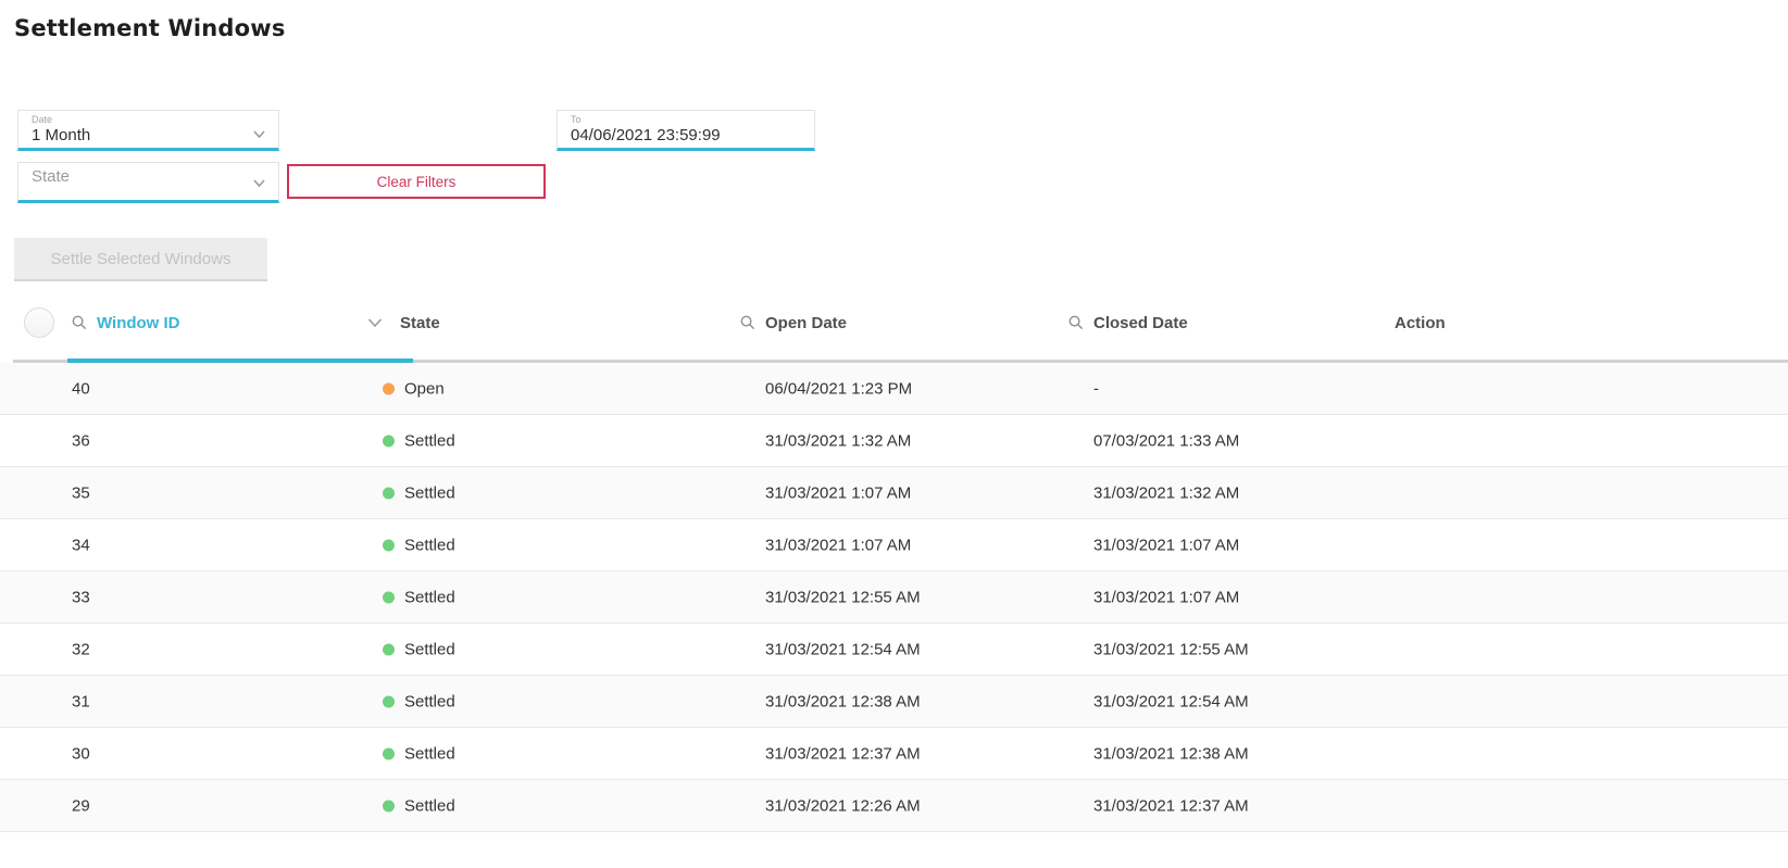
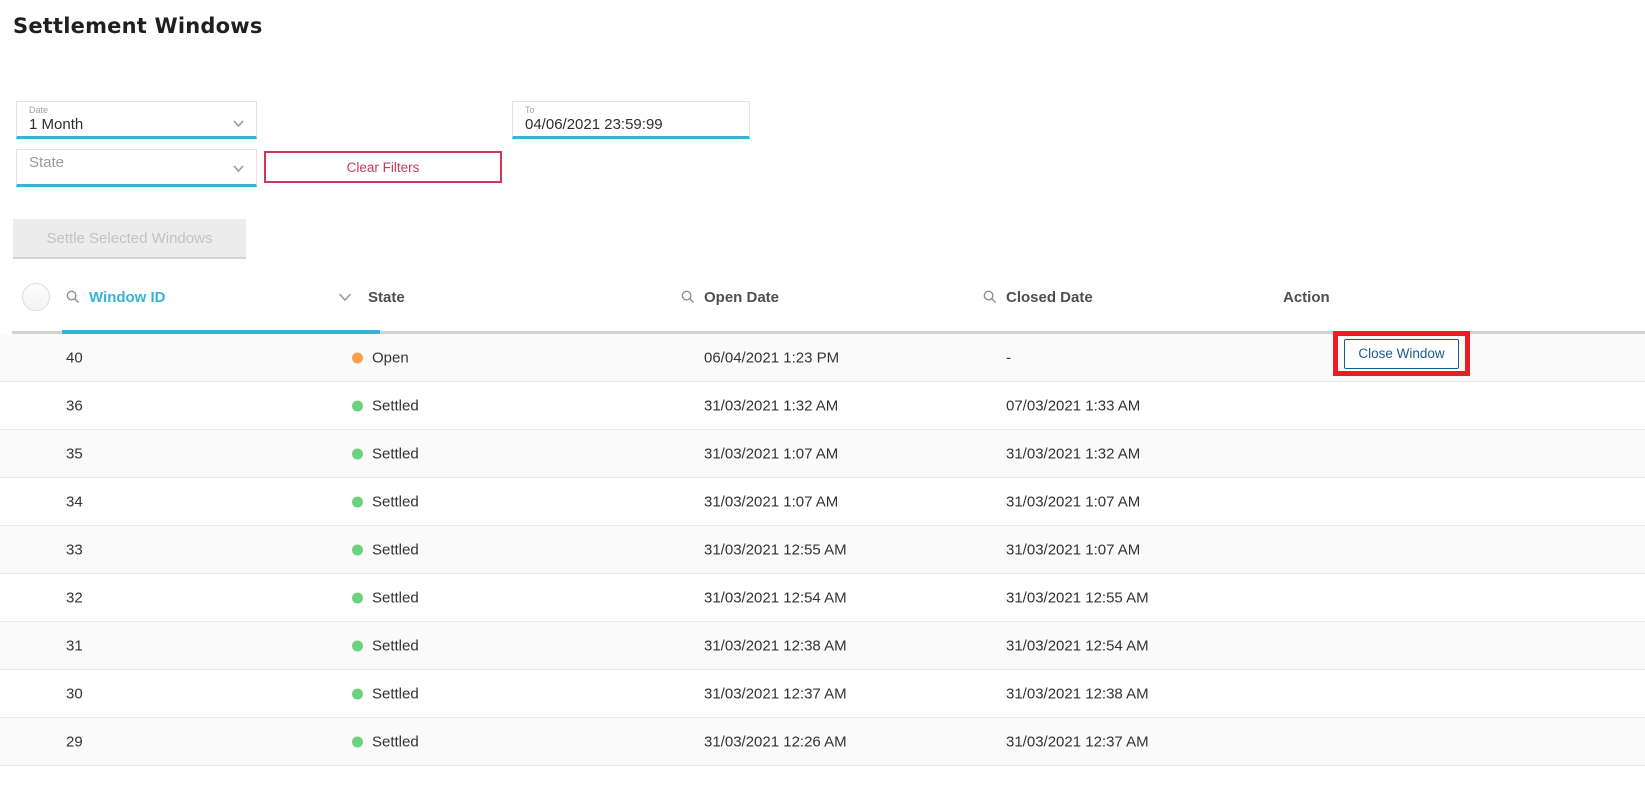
  Settlement Windows
  Date
  1 Month
  To
  04/06/2021 23:59:99
  State
  Clear Filters
  Settle Selected Windows
  Window ID
  State
  Open Date
  Closed Date
  Action
  40
  Open
  06/04/2021 1:23 PM
  -
+ Close Window
  36
  Settled
  31/03/2021 1:32 AM
  07/03/2021 1:33 AM
  35
  Settled
  31/03/2021 1:07 AM
  31/03/2021 1:32 AM
  34
  Settled
  31/03/2021 1:07 AM
  31/03/2021 1:07 AM
  33
  Settled
  31/03/2021 12:55 AM
  31/03/2021 1:07 AM
  32
  Settled
  31/03/2021 12:54 AM
  31/03/2021 12:55 AM
  31
  Settled
  31/03/2021 12:38 AM
  31/03/2021 12:54 AM
  30
  Settled
  31/03/2021 12:37 AM
  31/03/2021 12:38 AM
  29
  Settled
  31/03/2021 12:26 AM
  31/03/2021 12:37 AM
